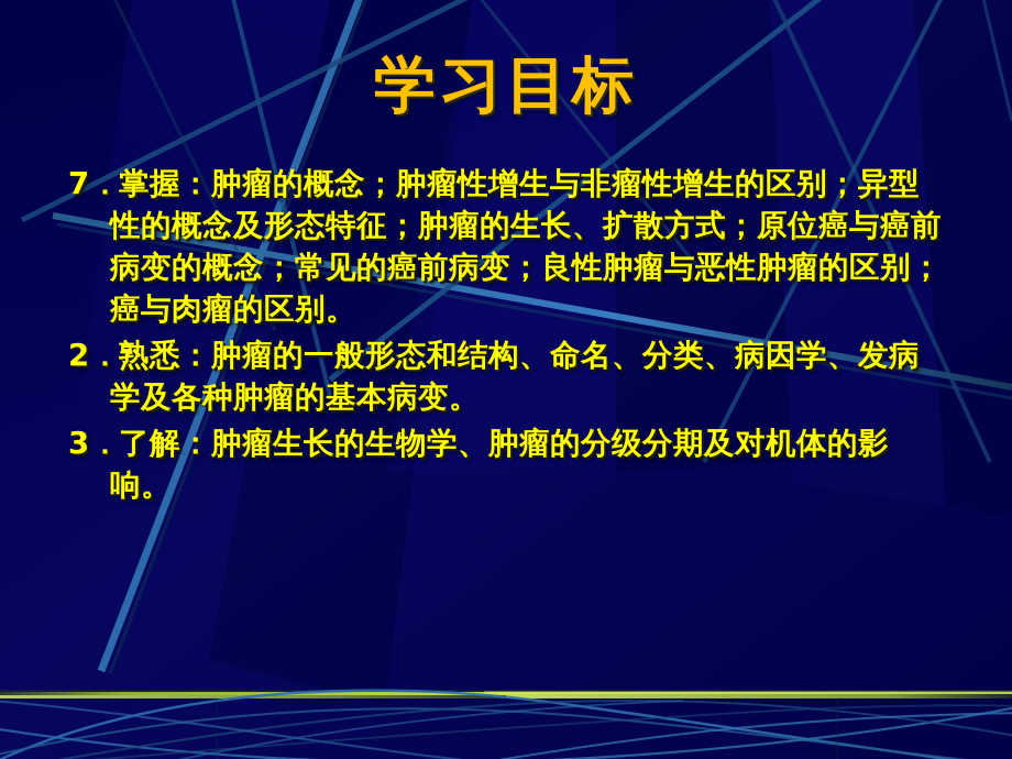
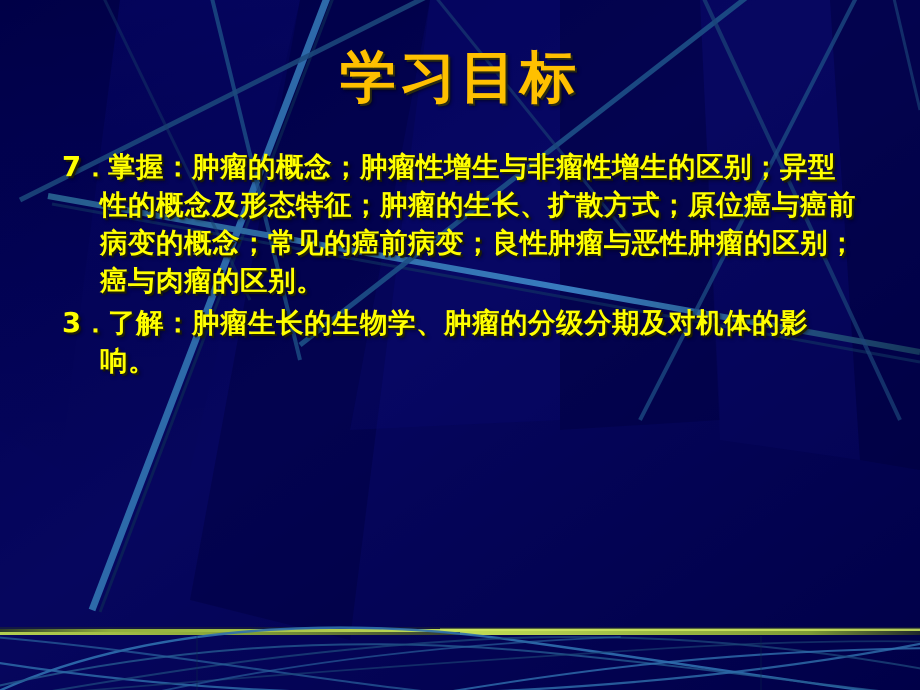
  学习目标
  7．
  掌握：肿瘤的概念；肿瘤性增生与非瘤性增生的区别；异型性的概念及形态特征；肿瘤的生长、扩散方式；原位癌与癌前病变的概念；常见的癌前病变；良性肿瘤与恶性肿瘤的区别；癌与肉瘤的区别。
- 2．
- 熟悉：肿瘤的一般形态和结构、命名、分类、病因学、发病学及各种肿瘤的基本病变。
  3．
  了解：肿瘤生长的生物学、肿瘤的分级分期及对机体的影响。
